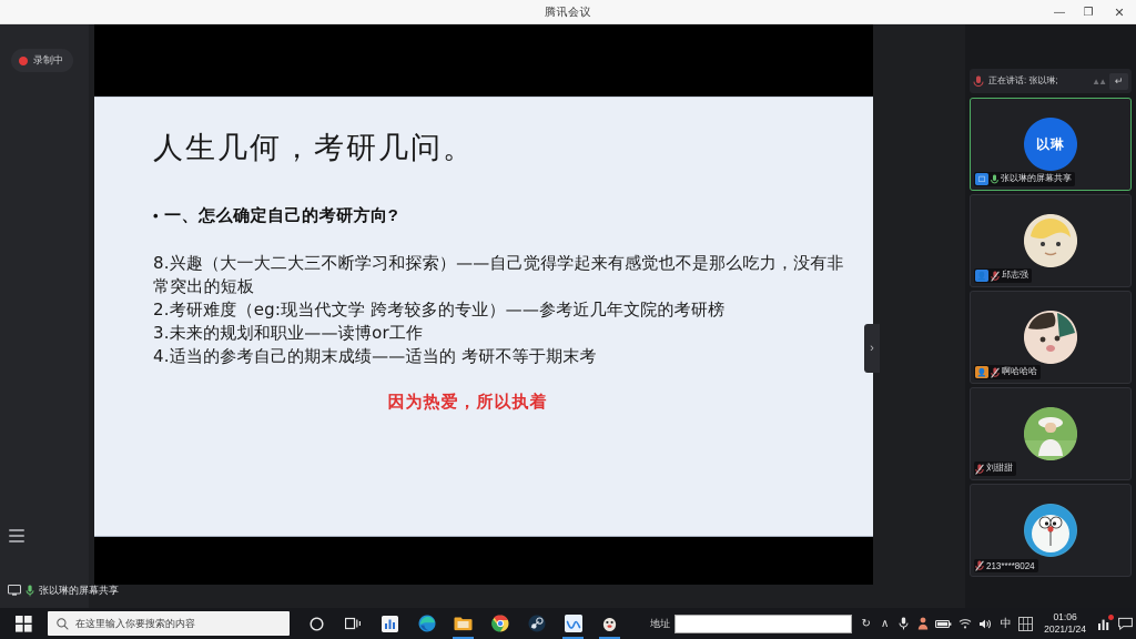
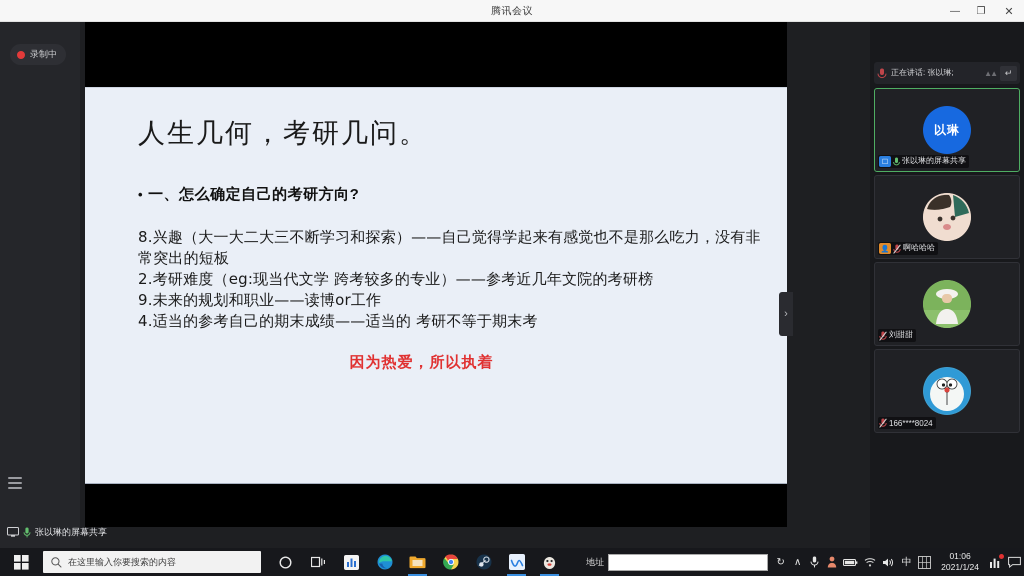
  腾讯会议
  —
  ❐
  ✕
  录制中
  人生几何，考研几问。
  •
  一、怎么确定自己的考研方向?
  8.兴趣（大一大二大三不断学习和探索）——自己觉得学起来有感觉也不是那么吃力，没有非常突出的短板
  2.考研难度（eg:现当代文学 跨考较多的专业）——参考近几年文院的考研榜
- 3.未来的规划和职业——读博or工作
+ 9.未来的规划和职业——读博or工作
  4.适当的参考自己的期末成绩——适当的 考研不等于期末考
  因为热爱，所以执着
  ›
  张以琳的屏幕共享
  正在讲话: 张以琳;
  ▲▲
  ↵
  以琳
  张以琳的屏幕共享
- 邱志强
  啊哈哈哈
  刘甜甜
- 213****8024
+ 166****8024
  在这里输入你要搜索的内容
  地址
  ↻
  ∧
  中
  01:06
  2021/1/24
